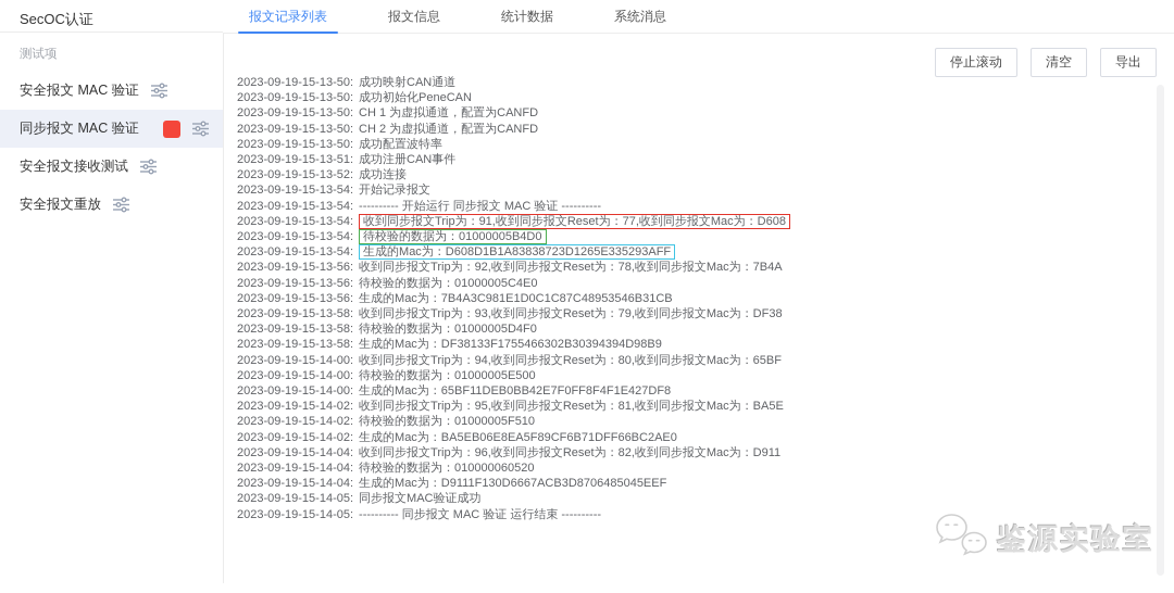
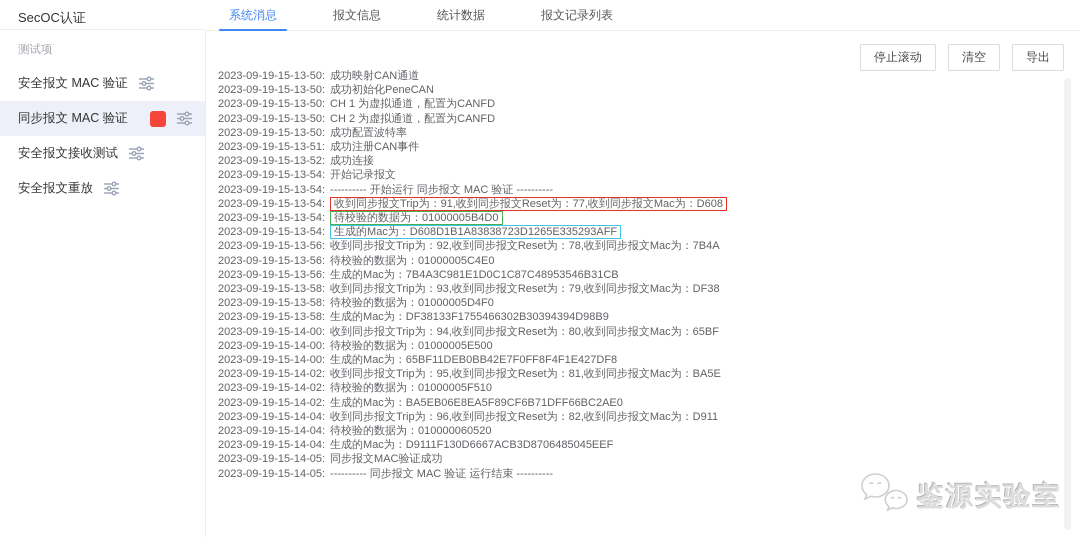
  SecOC认证
  测试项
  安全报文 MAC 验证
  同步报文 MAC 验证
  安全报文接收测试
  安全报文重放
- 报文记录列表
+ 系统消息
  报文信息
  统计数据
- 系统消息
+ 报文记录列表
  停止滚动
  清空
  导出
  2023-09-19-15-13-50: 成功映射CAN通道
  2023-09-19-15-13-50: 成功初始化PeneCAN
  2023-09-19-15-13-50: CH 1 为虚拟通道，配置为CANFD
  2023-09-19-15-13-50: CH 2 为虚拟通道，配置为CANFD
  2023-09-19-15-13-50: 成功配置波特率
  2023-09-19-15-13-51: 成功注册CAN事件
  2023-09-19-15-13-52: 成功连接
  2023-09-19-15-13-54: 开始记录报文
  2023-09-19-15-13-54: ---------- 开始运行 同步报文 MAC 验证 ----------
  2023-09-19-15-13-54: 收到同步报文Trip为：91,收到同步报文Reset为：77,收到同步报文Mac为：D608
  2023-09-19-15-13-54: 待校验的数据为：01000005B4D0
  2023-09-19-15-13-54: 生成的Mac为：D608D1B1A83838723D1265E335293AFF
  2023-09-19-15-13-56: 收到同步报文Trip为：92,收到同步报文Reset为：78,收到同步报文Mac为：7B4A
  2023-09-19-15-13-56: 待校验的数据为：01000005C4E0
  2023-09-19-15-13-56: 生成的Mac为：7B4A3C981E1D0C1C87C48953546B31CB
  2023-09-19-15-13-58: 收到同步报文Trip为：93,收到同步报文Reset为：79,收到同步报文Mac为：DF38
  2023-09-19-15-13-58: 待校验的数据为：01000005D4F0
  2023-09-19-15-13-58: 生成的Mac为：DF38133F1755466302B30394394D98B9
  2023-09-19-15-14-00: 收到同步报文Trip为：94,收到同步报文Reset为：80,收到同步报文Mac为：65BF
  2023-09-19-15-14-00: 待校验的数据为：01000005E500
  2023-09-19-15-14-00: 生成的Mac为：65BF11DEB0BB42E7F0FF8F4F1E427DF8
  2023-09-19-15-14-02: 收到同步报文Trip为：95,收到同步报文Reset为：81,收到同步报文Mac为：BA5E
  2023-09-19-15-14-02: 待校验的数据为：01000005F510
  2023-09-19-15-14-02: 生成的Mac为：BA5EB06E8EA5F89CF6B71DFF66BC2AE0
  2023-09-19-15-14-04: 收到同步报文Trip为：96,收到同步报文Reset为：82,收到同步报文Mac为：D911
  2023-09-19-15-14-04: 待校验的数据为：010000060520
  2023-09-19-15-14-04: 生成的Mac为：D9111F130D6667ACB3D8706485045EEF
  2023-09-19-15-14-05: 同步报文MAC验证成功
  2023-09-19-15-14-05: ---------- 同步报文 MAC 验证 运行结束 ----------
  鉴源实验室
